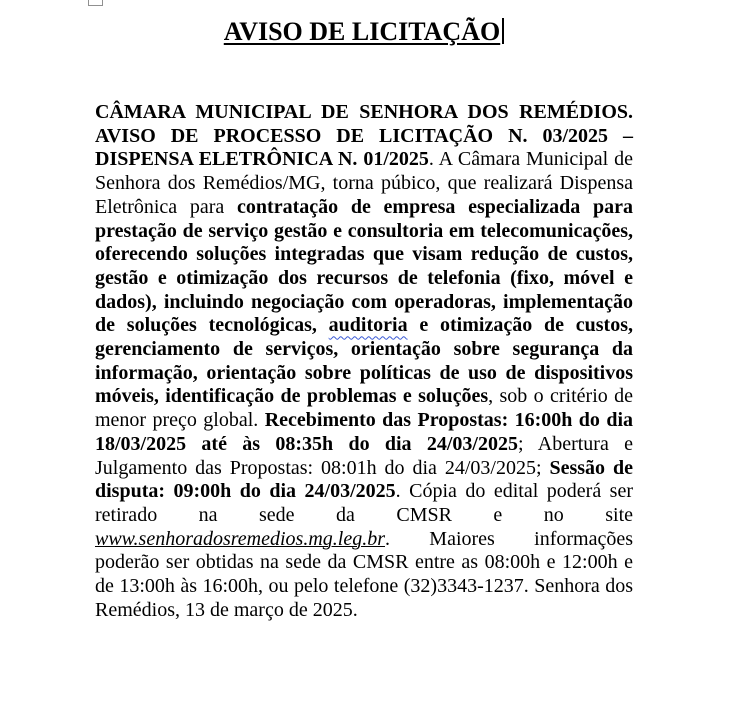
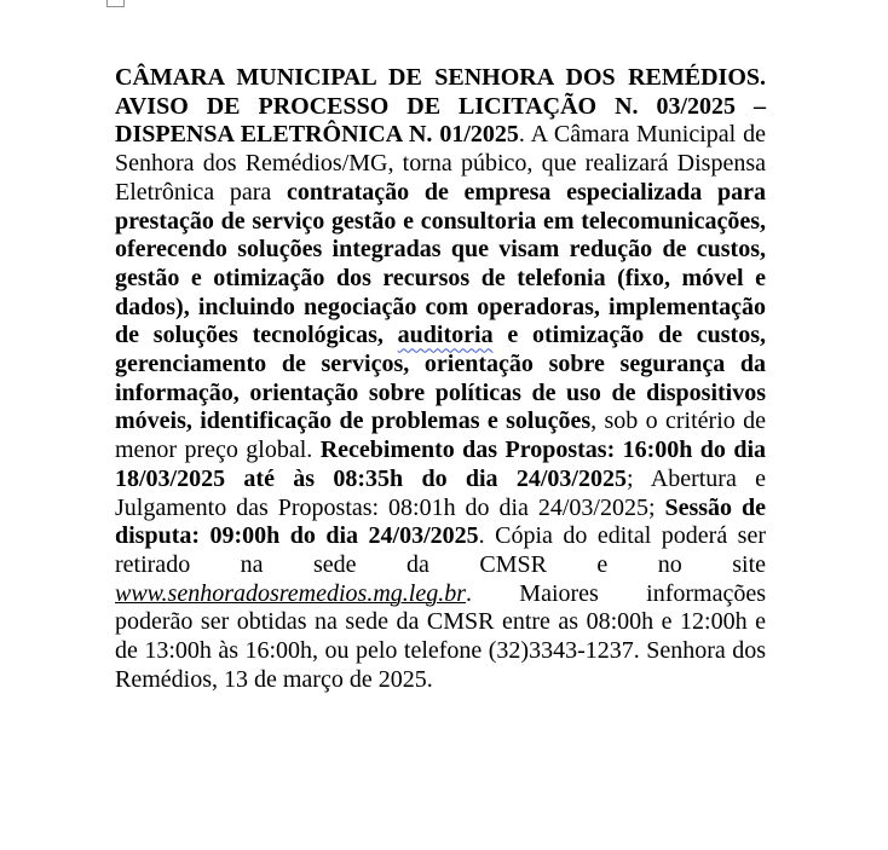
- AVISO DE LICITAÇÃO
  CÂMARA MUNICIPAL DE SENHORA DOS REMÉDIOS. AVISO DE PROCESSO DE LICITAÇÃO N. 03/2025 – DISPENSA ELETRÔNICA N. 01/2025. A Câmara Municipal de Senhora dos Remédios/MG, torna púbico, que realizará Dispensa Eletrônica para contratação de empresa especializada para prestação de serviço gestão e consultoria em telecomunicações, oferecendo soluções integradas que visam redução de custos, gestão e otimização dos recursos de telefonia (fixo, móvel e dados), incluindo negociação com operadoras, implementação de soluções tecnológicas, auditoria e otimização de custos, gerenciamento de serviços, orientação sobre segurança da informação, orientação sobre políticas de uso de dispositivos móveis, identificação de problemas e soluções, sob o critério de menor preço global. Recebimento das Propostas: 16:00h do dia 18/03/2025 até às 08:35h do dia 24/03/2025; Abertura e Julgamento das Propostas: 08:01h do dia 24/03/2025; Sessão de disputa: 09:00h do dia 24/03/2025. Cópia do edital poderá ser retirado na sede da CMSR e no site www.senhoradosremedios.mg.leg.br. Maiores informações poderão ser obtidas na sede da CMSR entre as 08:00h e 12:00h e de 13:00h às 16:00h, ou pelo telefone (32)3343-1237. Senhora dos Remédios, 13 de março de 2025.
